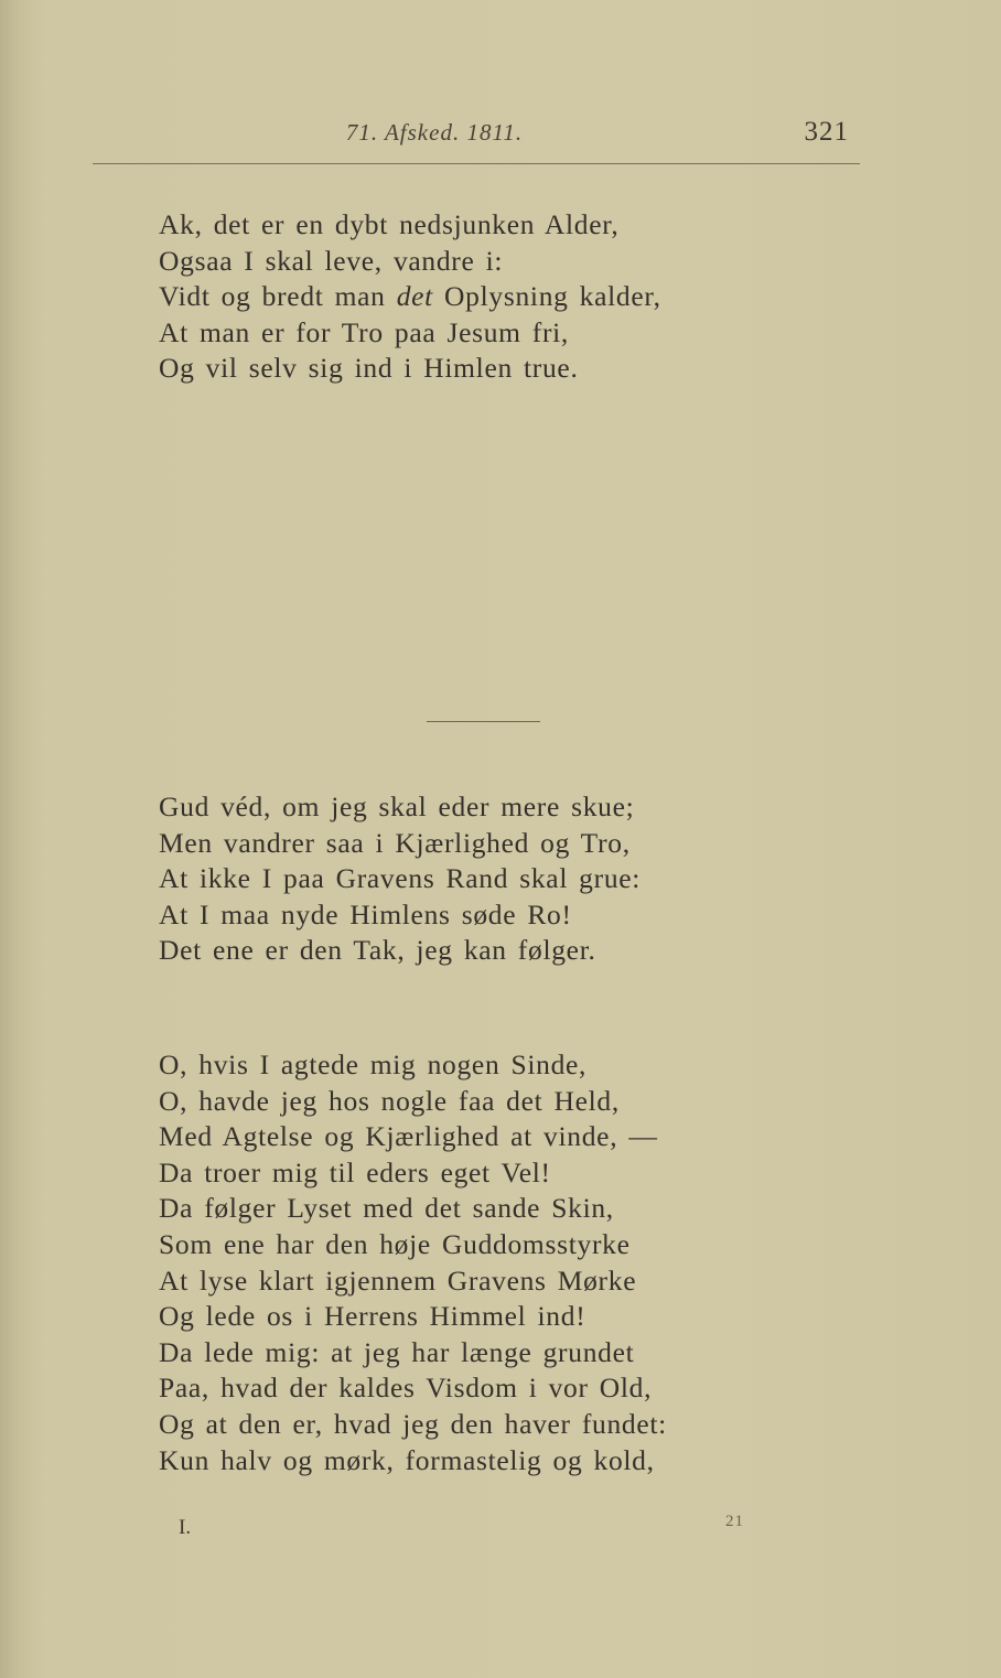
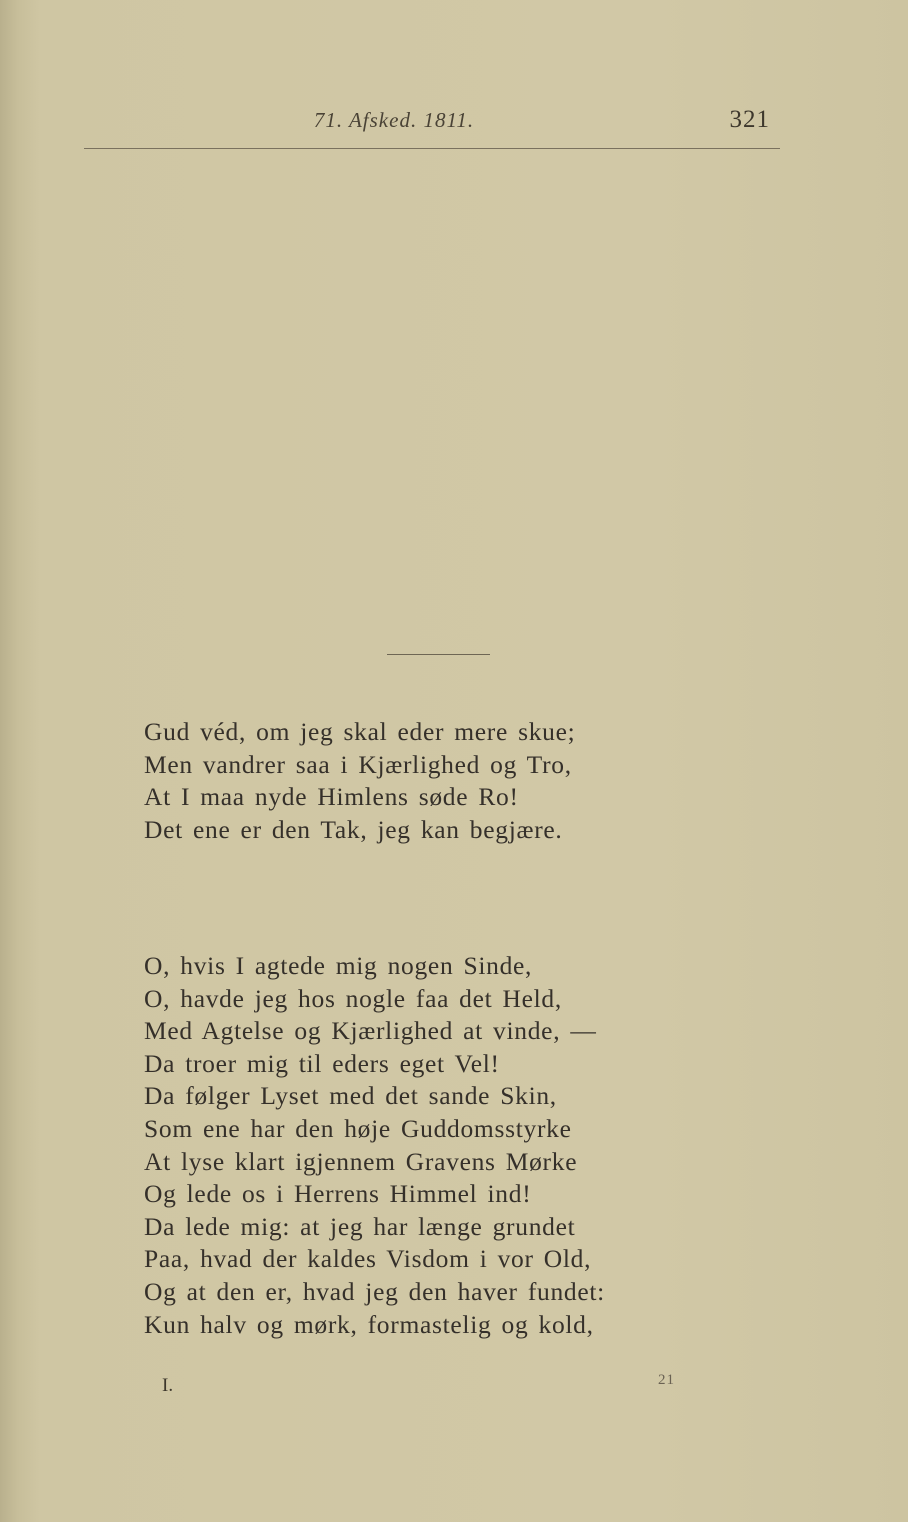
  71. Afsked. 1811.
  321
- Ak, det er en dybt nedsjunken Alder,
- Ogsaa I skal leve, vandre i:
- Vidt og bredt man det Oplysning kalder,
- At man er for Tro paa Jesum fri,
- Og vil selv sig ind i Himlen true.
  Gud véd, om jeg skal eder mere skue;
  Men vandrer saa i Kjærlighed og Tro,
- At ikke I paa Gravens Rand skal grue:
  At I maa nyde Himlens søde Ro!
- Det ene er den Tak, jeg kan følger.
+ Det ene er den Tak, jeg kan begjære.
  O, hvis I agtede mig nogen Sinde,
  O, havde jeg hos nogle faa det Held,
  Med Agtelse og Kjærlighed at vinde, —
  Da troer mig til eders eget Vel!
  Da følger Lyset med det sande Skin,
  Som ene har den høje Guddomsstyrke
  At lyse klart igjennem Gravens Mørke
  Og lede os i Herrens Himmel ind!
  Da lede mig: at jeg har længe grundet
  Paa, hvad der kaldes Visdom i vor Old,
  Og at den er, hvad jeg den haver fundet:
  Kun halv og mørk, formastelig og kold,
  I.
  21
